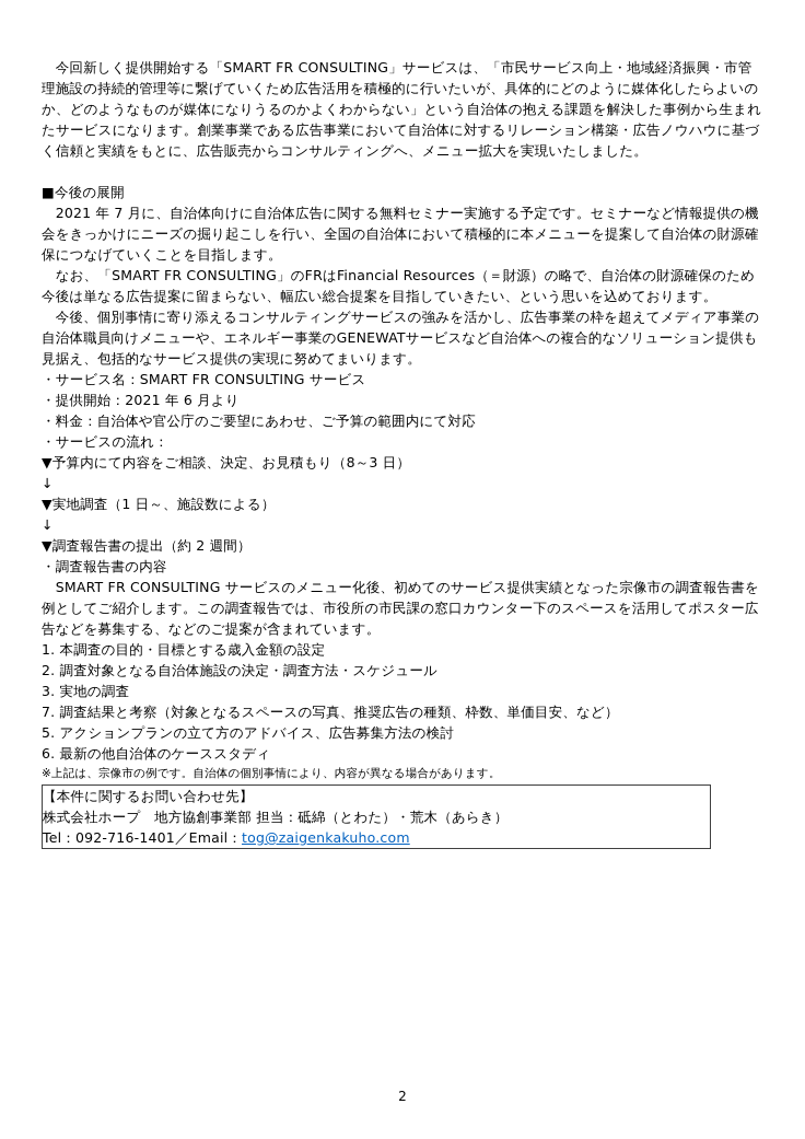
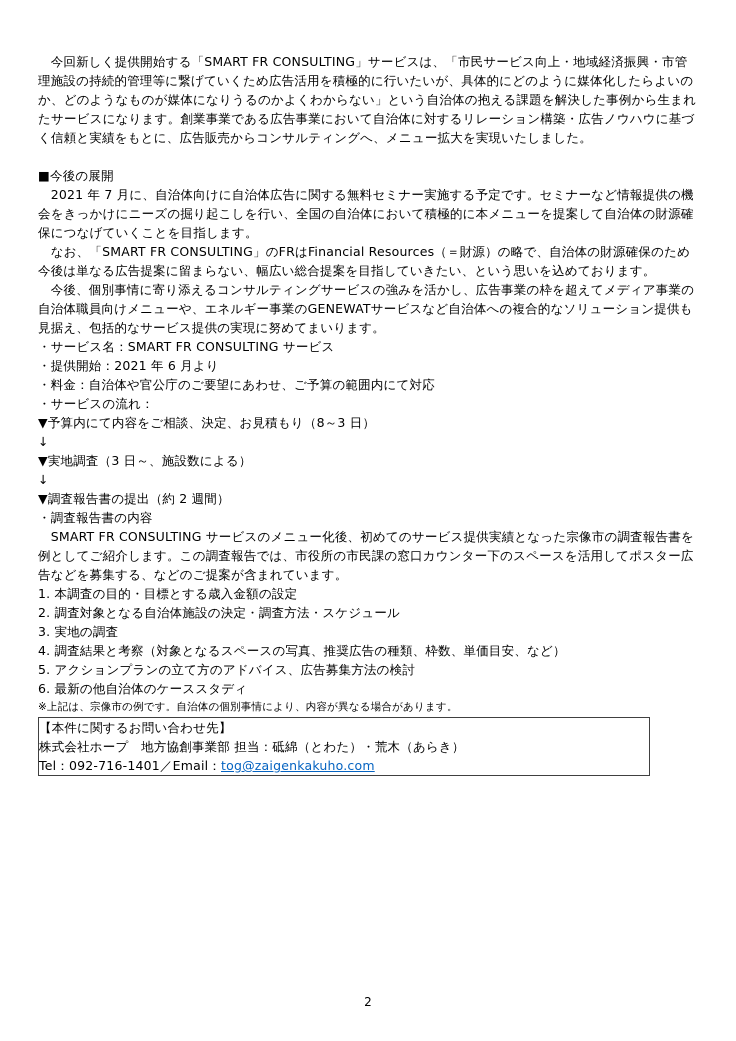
  今回新しく提供開始する「SMART FR CONSULTING」サービスは、「市民サービス向上・地域経済振興・市管理施設の持続的管理等に繋げていくため広告活用を積極的に行いたいが、具体的にどのように媒体化したらよいのか、どのようなものが媒体になりうるのかよくわからない」という自治体の抱える課題を解決した事例から生まれたサービスになります。創業事業である広告事業において自治体に対するリレーション構築・広告ノウハウに基づく信頼と実績をもとに、広告販売からコンサルティングへ、メニュー拡大を実現いたしました。
  ■今後の展開
  2021 年 7 月に、自治体向けに自治体広告に関する無料セミナー実施する予定です。セミナーなど情報提供の機会をきっかけにニーズの掘り起こしを行い、全国の自治体において積極的に本メニューを提案して自治体の財源確保につなげていくことを目指します。
  なお、「SMART FR CONSULTING」のFRはFinancial Resources（＝財源）の略で、自治体の財源確保のため今後は単なる広告提案に留まらない、幅広い総合提案を目指していきたい、という思いを込めております。
  今後、個別事情に寄り添えるコンサルティングサービスの強みを活かし、広告事業の枠を超えてメディア事業の自治体職員向けメニューや、エネルギー事業のGENEWATサービスなど自治体への複合的なソリューション提供も見据え、包括的なサービス提供の実現に努めてまいります。
  ・サービス名：SMART FR CONSULTING サービス
  ・提供開始：2021 年 6 月より
  ・料金：自治体や官公庁のご要望にあわせ、ご予算の範囲内にて対応
  ・サービスの流れ：
  ▼予算内にて内容をご相談、決定、お見積もり（8～3 日）
  ↓
- ▼実地調査（1 日～、施設数による）
+ ▼実地調査（3 日～、施設数による）
  ↓
  ▼調査報告書の提出（約 2 週間）
  ・調査報告書の内容
  SMART FR CONSULTING サービスのメニュー化後、初めてのサービス提供実績となった宗像市の調査報告書を例としてご紹介します。この調査報告では、市役所の市民課の窓口カウンター下のスペースを活用してポスター広告などを募集する、などのご提案が含まれています。
  1. 本調査の目的・目標とする歳入金額の設定
  2. 調査対象となる自治体施設の決定・調査方法・スケジュール
  3. 実地の調査
- 7. 調査結果と考察（対象となるスペースの写真、推奨広告の種類、枠数、単価目安、など）
+ 4. 調査結果と考察（対象となるスペースの写真、推奨広告の種類、枠数、単価目安、など）
  5. アクションプランの立て方のアドバイス、広告募集方法の検討
  6. 最新の他自治体のケーススタディ
  ※上記は、宗像市の例です。自治体の個別事情により、内容が異なる場合があります。
  【本件に関するお問い合わせ先】
  株式会社ホープ 地方協創事業部 担当：砥綿（とわた）・荒木（あらき）
  Tel：092-716-1401／Email：tog@zaigenkakuho.com
  2
